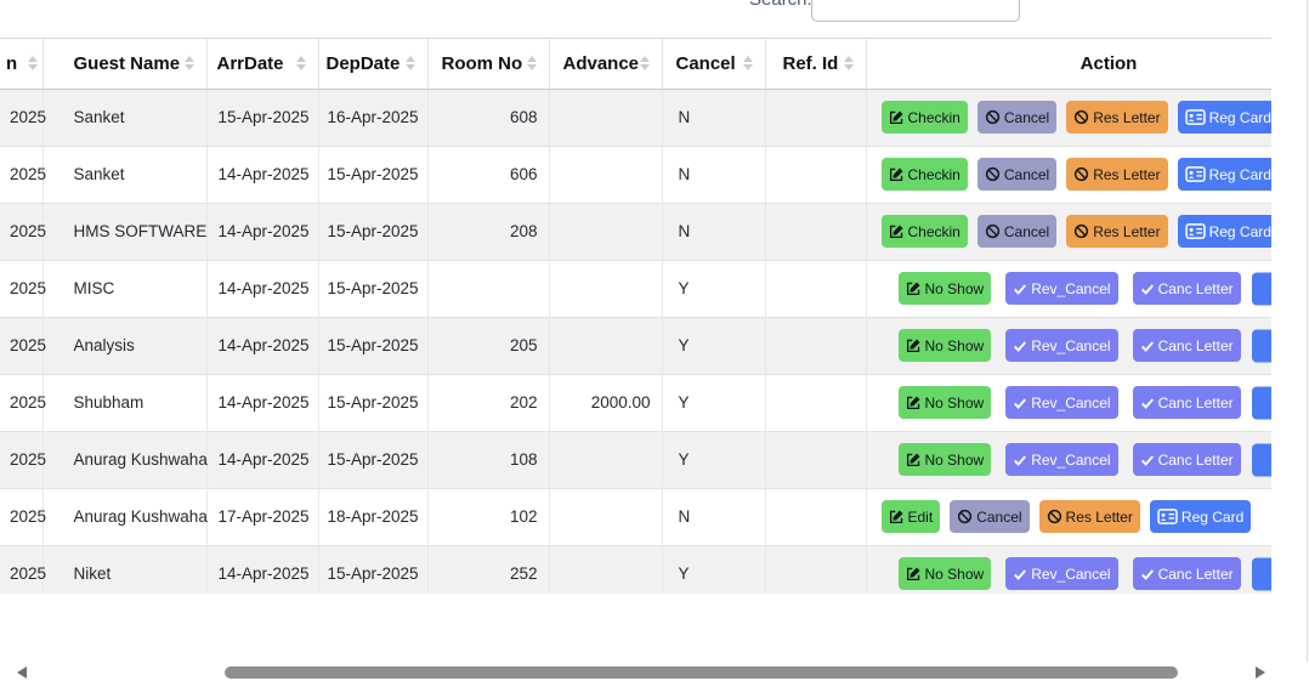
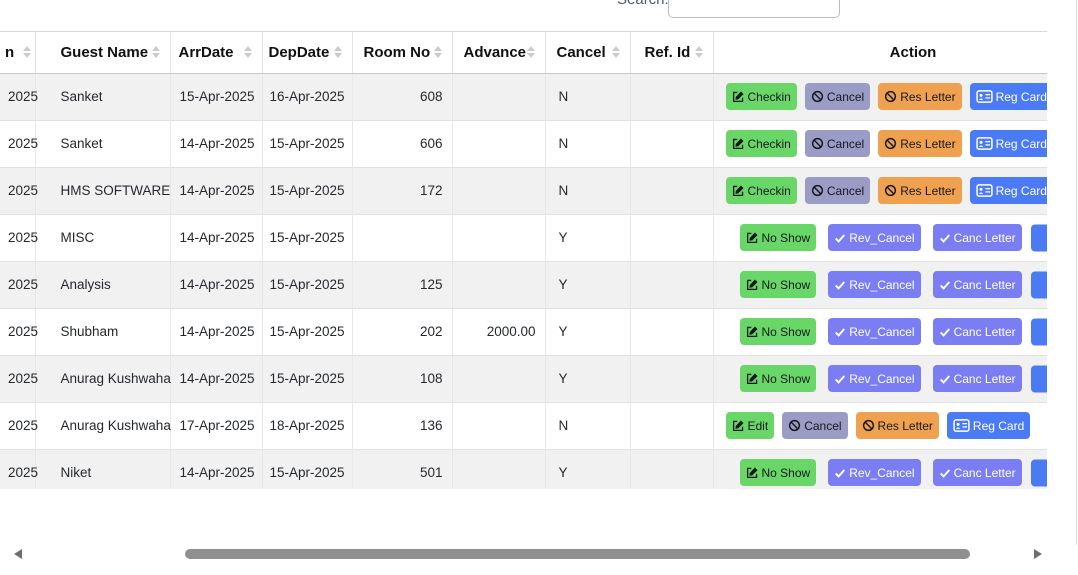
  n	Guest Name	ArrDate	DepDate	Room No	Advance	Cancel	Ref. Id	Action
  2025	Sanket	15-Apr-2025	16-Apr-2025	608		N		Checkin Cancel Res Letter Reg Card
  2025	Sanket	14-Apr-2025	15-Apr-2025	606		N		Checkin Cancel Res Letter Reg Card
- 2025	HMS SOFTWARE	14-Apr-2025	15-Apr-2025	208		N		Checkin Cancel Res Letter Reg Card
+ 2025	HMS SOFTWARE	14-Apr-2025	15-Apr-2025	172		N		Checkin Cancel Res Letter Reg Card
  2025	MISC	14-Apr-2025	15-Apr-2025			Y		No Show Rev_Cancel Canc Letter
- 2025	Analysis	14-Apr-2025	15-Apr-2025	205		Y		No Show Rev_Cancel Canc Letter
+ 2025	Analysis	14-Apr-2025	15-Apr-2025	125		Y		No Show Rev_Cancel Canc Letter
  2025	Shubham	14-Apr-2025	15-Apr-2025	202	2000.00	Y		No Show Rev_Cancel Canc Letter
  2025	Anurag Kushwaha	14-Apr-2025	15-Apr-2025	108		Y		No Show Rev_Cancel Canc Letter
- 2025	Anurag Kushwaha	17-Apr-2025	18-Apr-2025	102		N		Edit Cancel Res Letter Reg Card
+ 2025	Anurag Kushwaha	17-Apr-2025	18-Apr-2025	136		N		Edit Cancel Res Letter Reg Card
- 2025	Niket	14-Apr-2025	15-Apr-2025	252		Y		No Show Rev_Cancel Canc Letter
+ 2025	Niket	14-Apr-2025	15-Apr-2025	501		Y		No Show Rev_Cancel Canc Letter
